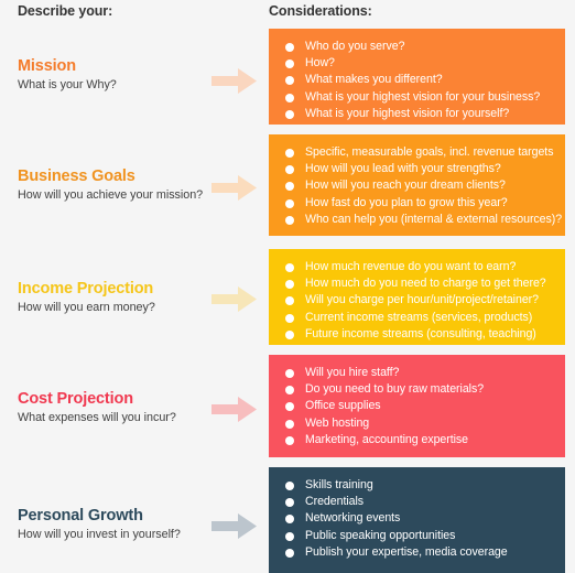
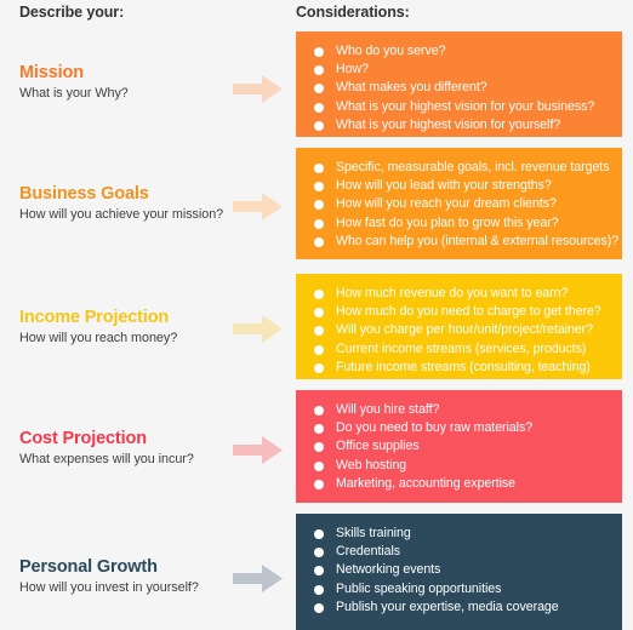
  Describe your:
  Considerations:
  Mission
  What is your Why?
  Who do you serve?
  How?
  What makes you different?
  What is your highest vision for your business?
  What is your highest vision for yourself?
  Business Goals
  How will you achieve your mission?
  Specific, measurable goals, incl. revenue targets
  How will you lead with your strengths?
  How will you reach your dream clients?
  How fast do you plan to grow this year?
  Who can help you (internal & external resources)?
  Income Projection
- How will you earn money?
+ How will you reach money?
  How much revenue do you want to earn?
  How much do you need to charge to get there?
  Will you charge per hour/unit/project/retainer?
  Current income streams (services, products)
  Future income streams (consulting, teaching)
  Cost Projection
  What expenses will you incur?
  Will you hire staff?
  Do you need to buy raw materials?
  Office supplies
  Web hosting
  Marketing, accounting expertise
  Personal Growth
  How will you invest in yourself?
  Skills training
  Credentials
  Networking events
  Public speaking opportunities
  Publish your expertise, media coverage
